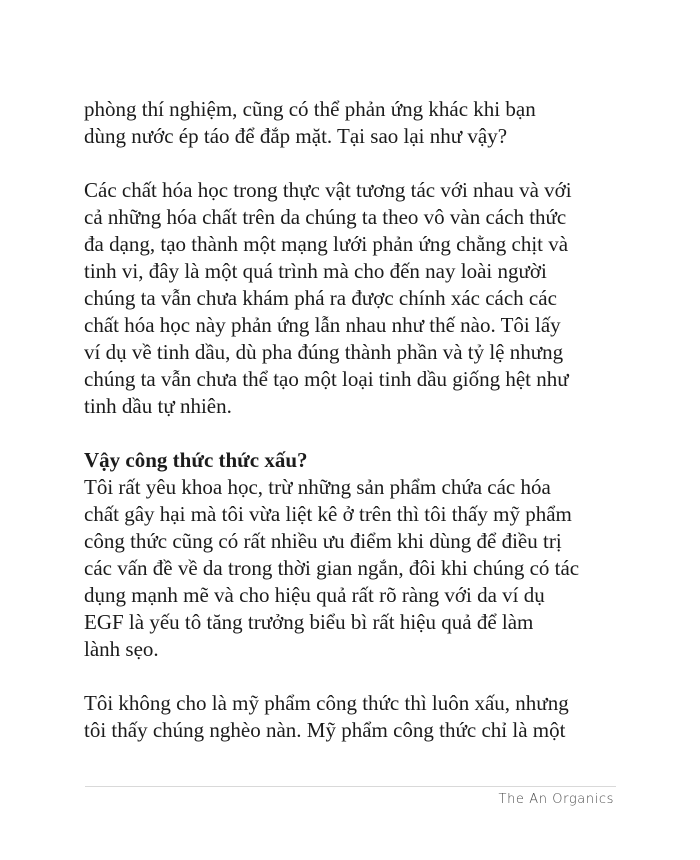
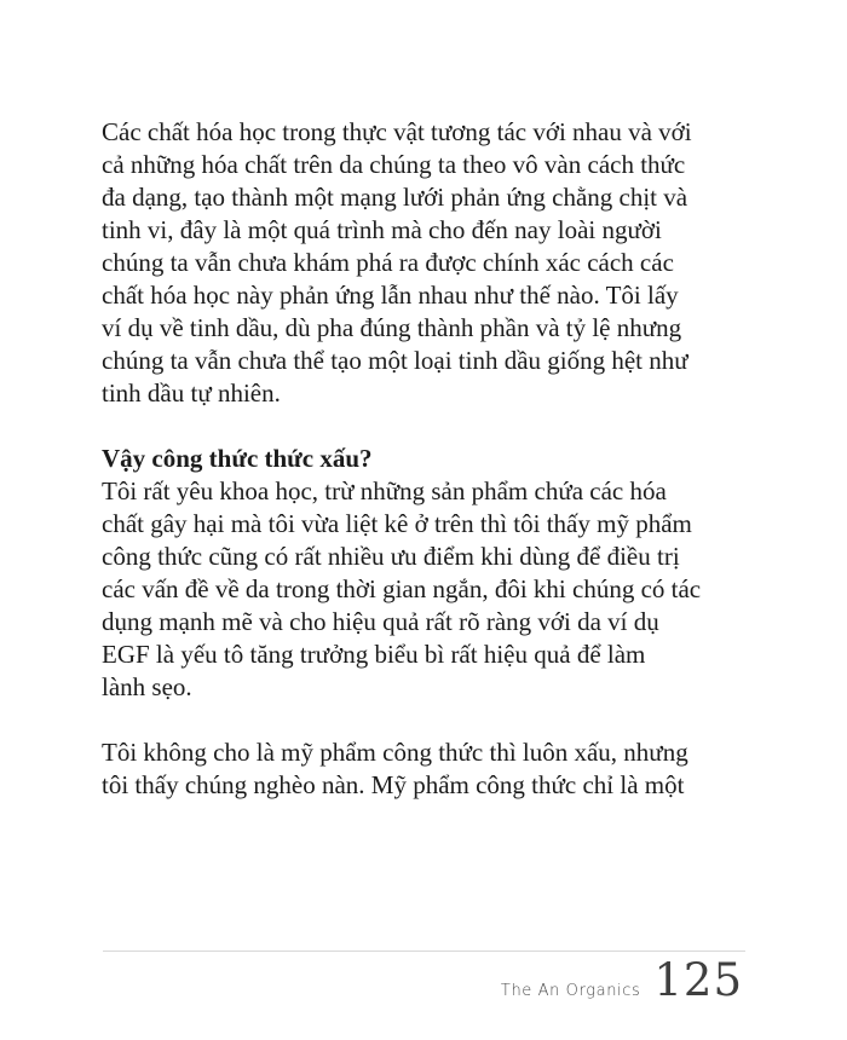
- phòng thí nghiệm, cũng có thể phản ứng khác khi bạn
- dùng nước ép táo để đắp mặt. Tại sao lại như vậy?
  Các chất hóa học trong thực vật tương tác với nhau và với
  cả những hóa chất trên da chúng ta theo vô vàn cách thức
  đa dạng, tạo thành một mạng lưới phản ứng chằng chịt và
  tinh vi, đây là một quá trình mà cho đến nay loài người
  chúng ta vẫn chưa khám phá ra được chính xác cách các
  chất hóa học này phản ứng lẫn nhau như thế nào. Tôi lấy
  ví dụ về tinh dầu, dù pha đúng thành phần và tỷ lệ nhưng
  chúng ta vẫn chưa thể tạo một loại tinh dầu giống hệt như
  tinh dầu tự nhiên.
  Vậy công thức thức xấu?
  Tôi rất yêu khoa học, trừ những sản phẩm chứa các hóa
  chất gây hại mà tôi vừa liệt kê ở trên thì tôi thấy mỹ phẩm
  công thức cũng có rất nhiều ưu điểm khi dùng để điều trị
  các vấn đề về da trong thời gian ngắn, đôi khi chúng có tác
  dụng mạnh mẽ và cho hiệu quả rất rõ ràng với da ví dụ
  EGF là yếu tô tăng trưởng biểu bì rất hiệu quả để làm
  lành sẹo.
  Tôi không cho là mỹ phẩm công thức thì luôn xấu, nhưng
  tôi thấy chúng nghèo nàn. Mỹ phẩm công thức chỉ là một
  The An Organics
+ 125
